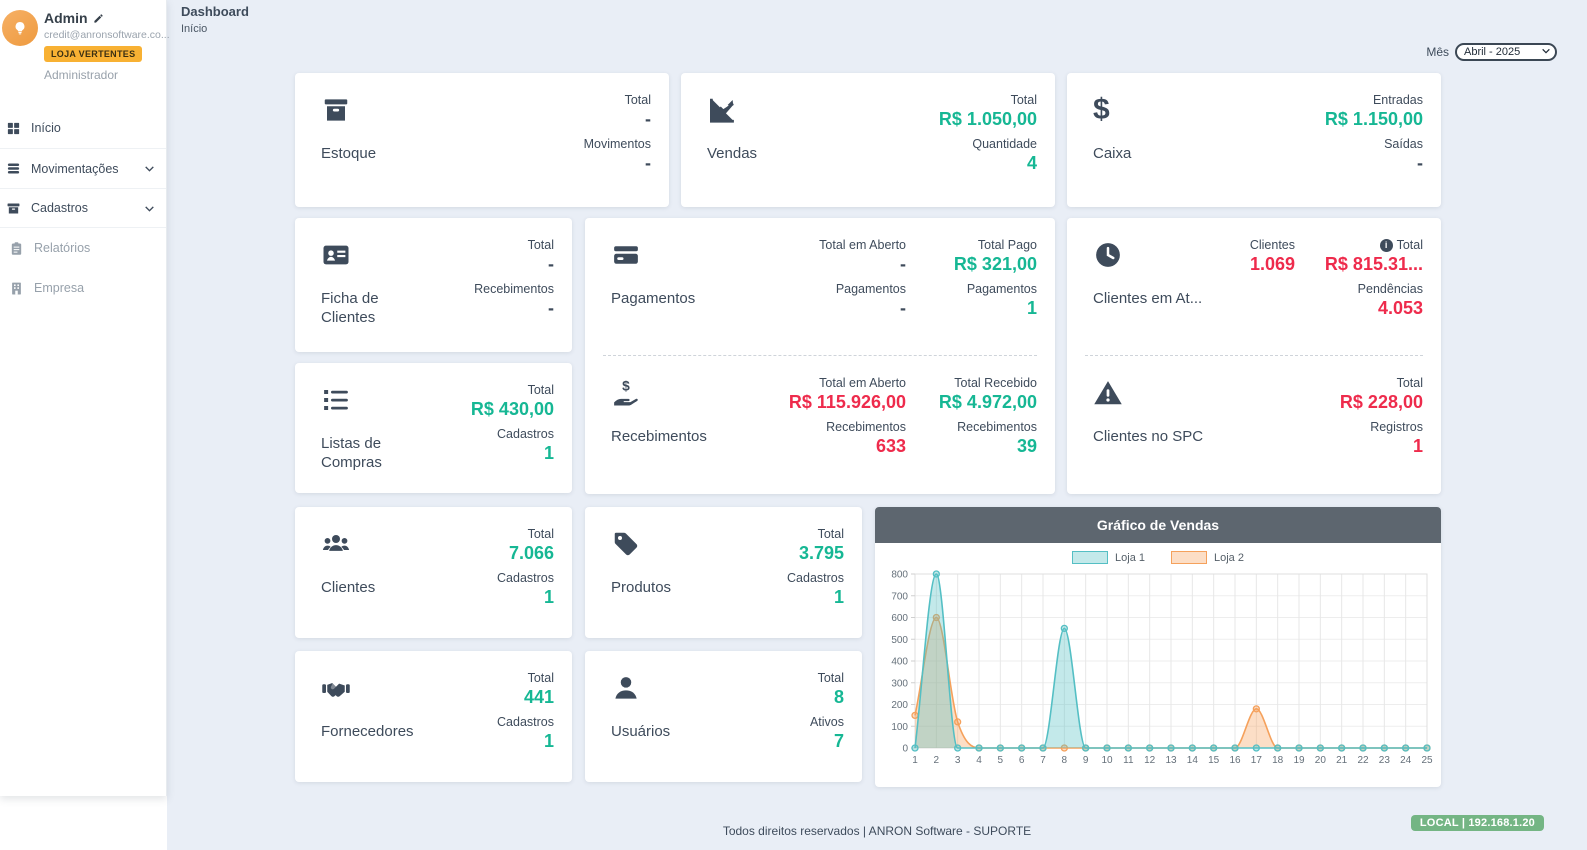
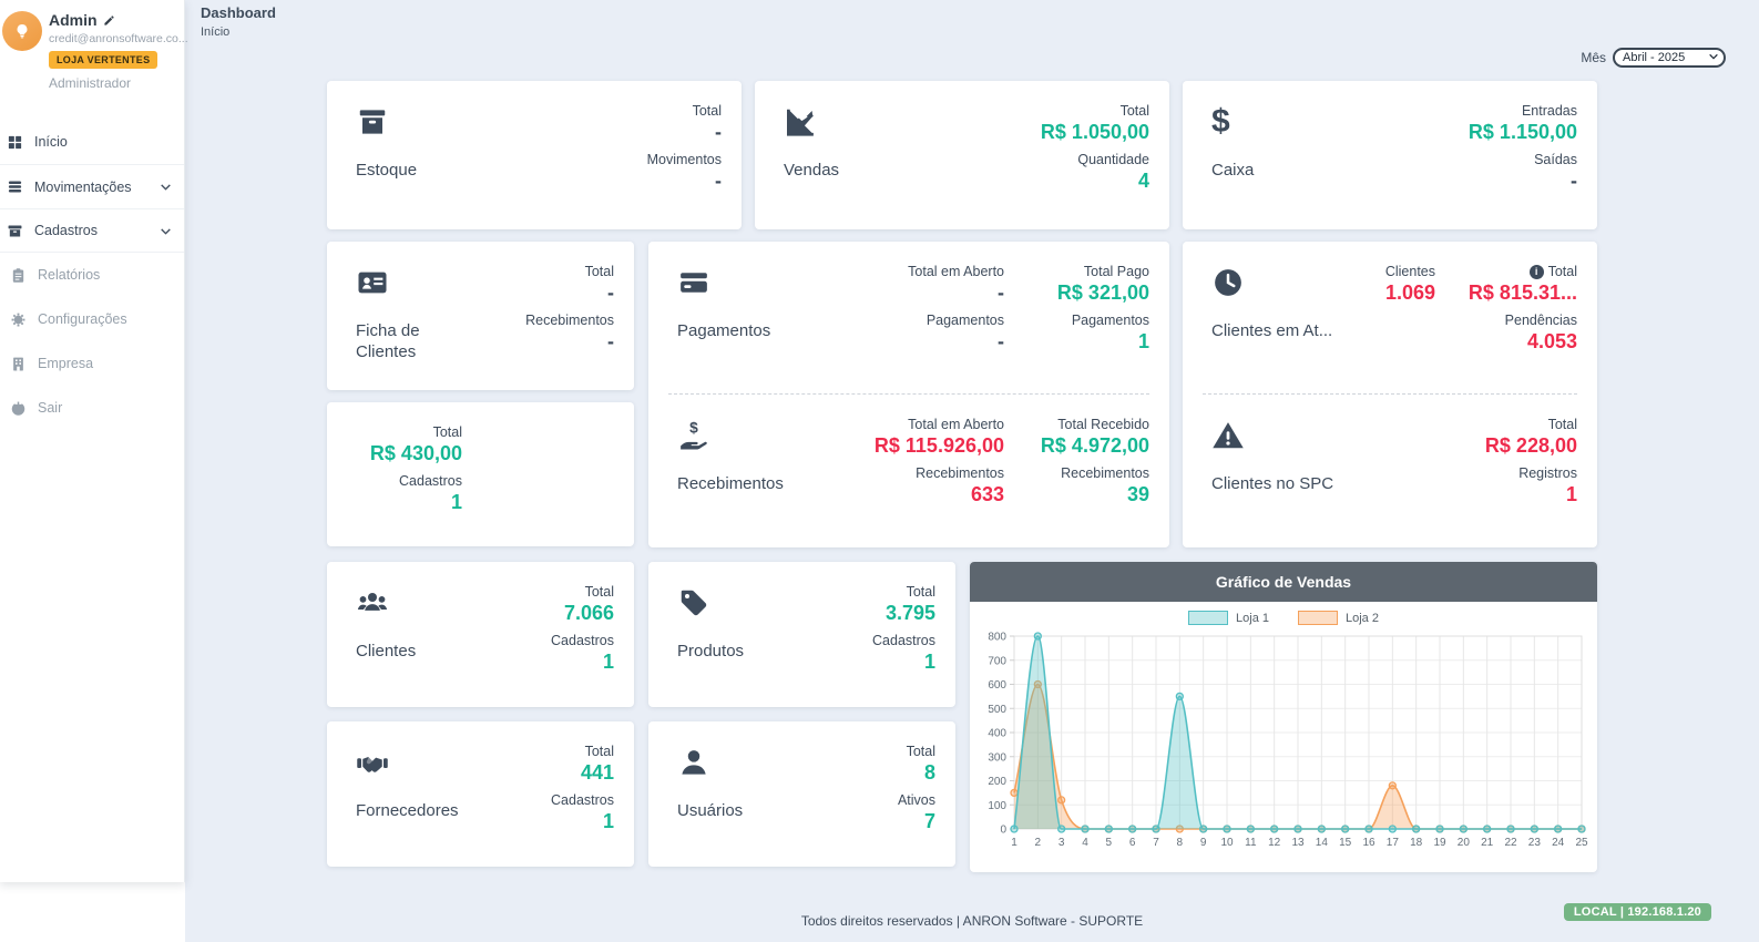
  Admin
  credit@anronsoftware.co...
  LOJA VERTENTES
  Administrador
  Início
  Movimentações
  Cadastros
  Relatórios
+ Configurações
  Empresa
+ Sair
  Dashboard
  Início
  Mês
  Abril - 2025
  Estoque
  Total
  -
  Movimentos
  -
  Vendas
  Total
  R$ 1.050,00
  Quantidade
  4
  $
  Caixa
  Entradas
  R$ 1.150,00
  Saídas
  -
  Ficha de Clientes
  Total
  -
  Recebimentos
  -
  Pagamentos
  Total em Aberto
  -
  Pagamentos
  -
  Total Pago
  R$ 321,00
  Pagamentos
  1
  $
  Recebimentos
  Total em Aberto
  R$ 115.926,00
  Recebimentos
  633
  Total Recebido
  R$ 4.972,00
  Recebimentos
  39
  Clientes em At...
  Clientes
  1.069
  i
  Total
  R$ 815.31...
  Pendências
  4.053
  Clientes no SPC
  Total
  R$ 228,00
  Registros
  1
- Listas de Compras
  Total
  R$ 430,00
  Cadastros
  1
  Clientes
  Total
  7.066
  Cadastros
  1
  Produtos
  Total
  3.795
  Cadastros
  1
  Fornecedores
  Total
  441
  Cadastros
  1
  Usuários
  Total
  8
  Ativos
  7
  Gráfico de Vendas
  Loja 1
  Loja 2
  0
  100
  200
  300
  400
  500
  600
  700
  800
  1
  2
  3
  4
  5
  6
  7
  8
  9
  10
  11
  12
  13
  14
  15
  16
  17
  18
  19
  20
  21
  22
  23
  24
  25
  Todos direitos reservados | ANRON Software - SUPORTE
  LOCAL | 192.168.1.20
